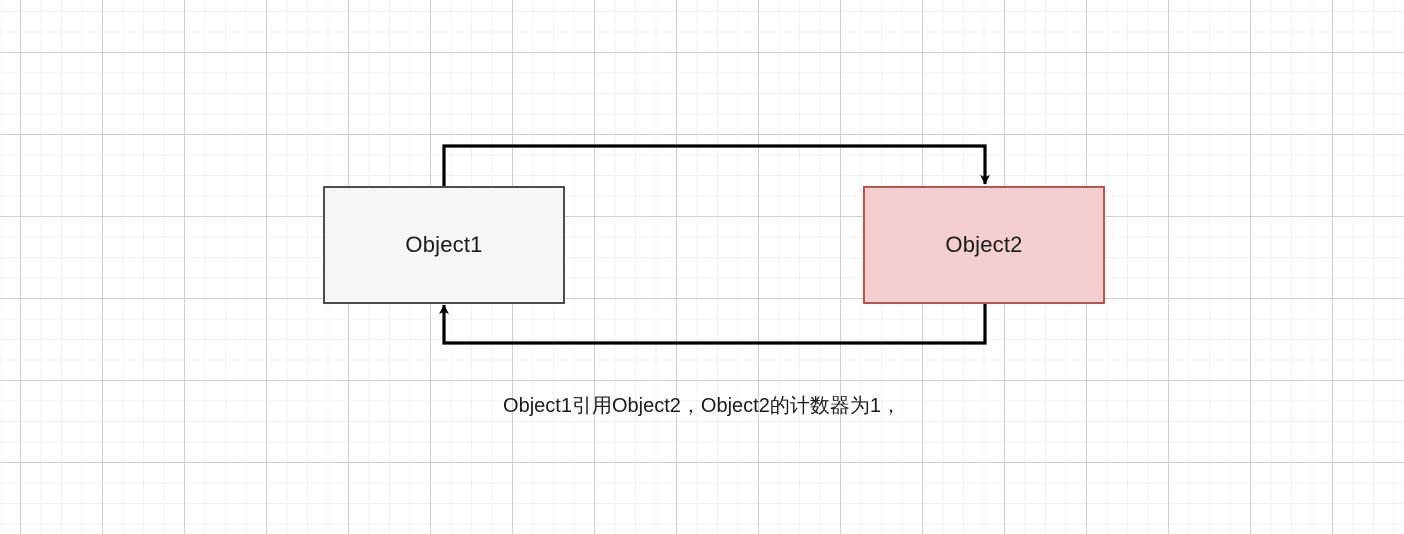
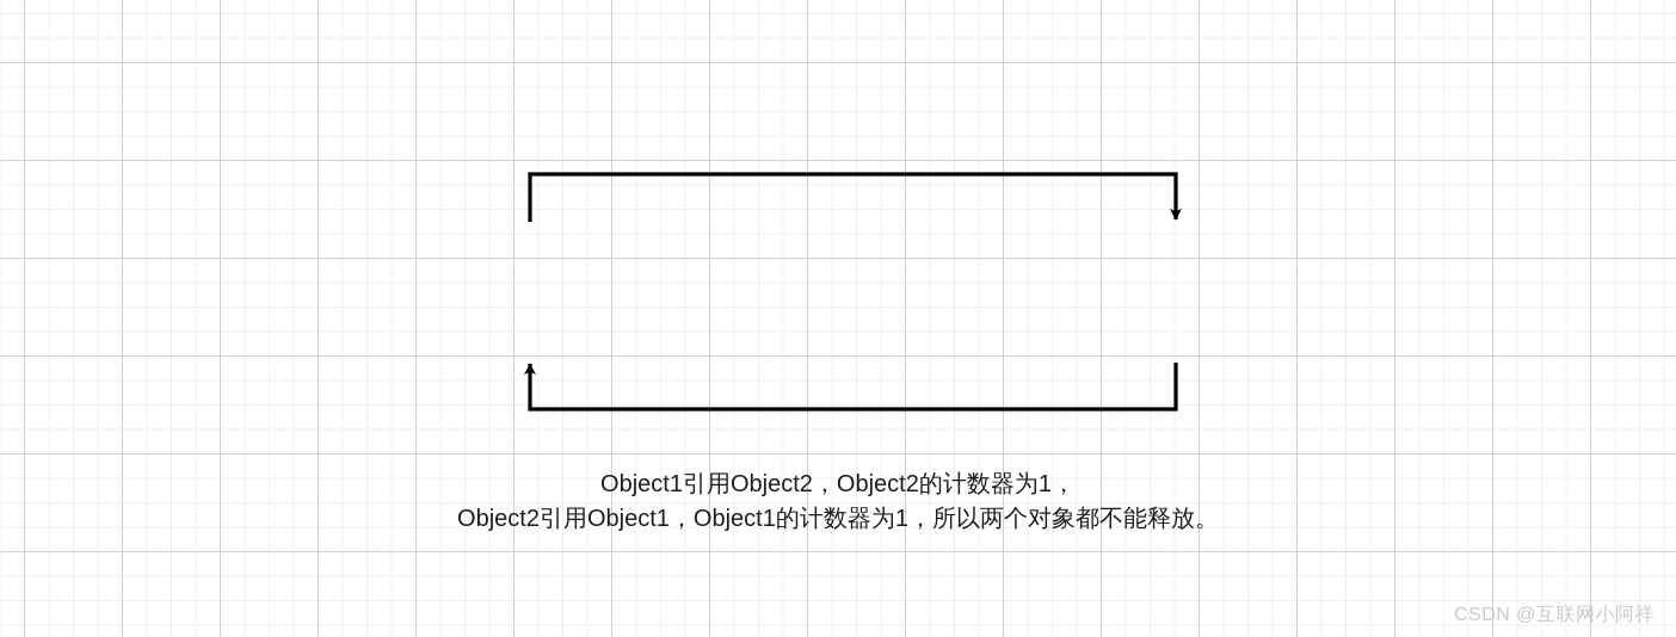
- Object1
- Object2
  Object1引用Object2，Object2的计数器为1，
+ Object2引用Object1，Object1的计数器为1，所以两个对象都不能释放。
+ CSDN @互联网小阿祥
